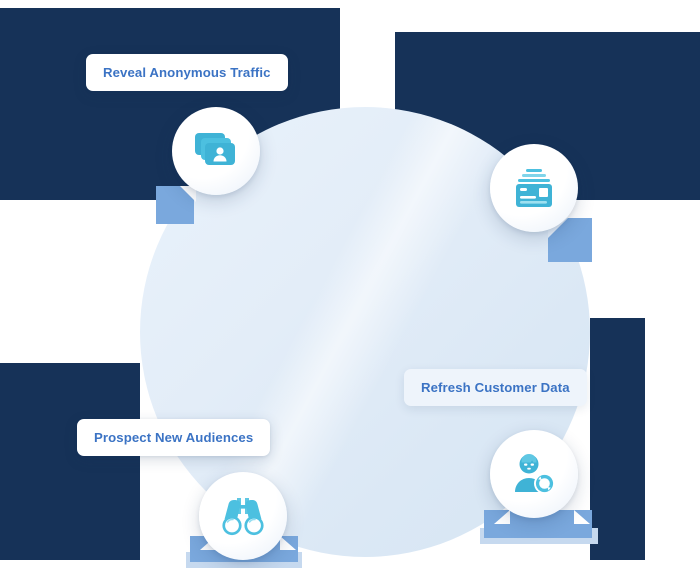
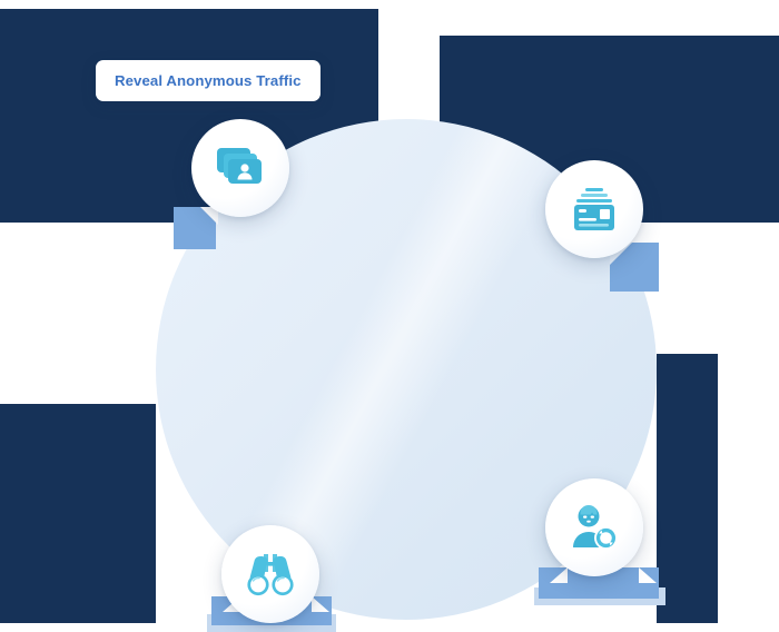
  Reveal Anonymous Traffic
- Refresh Customer Data
- Prospect New Audiences
